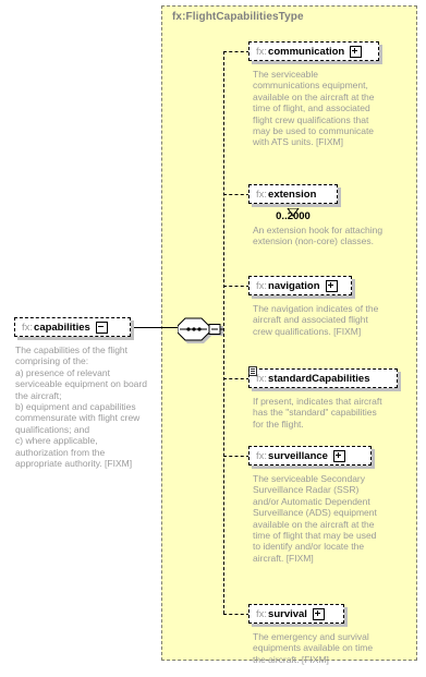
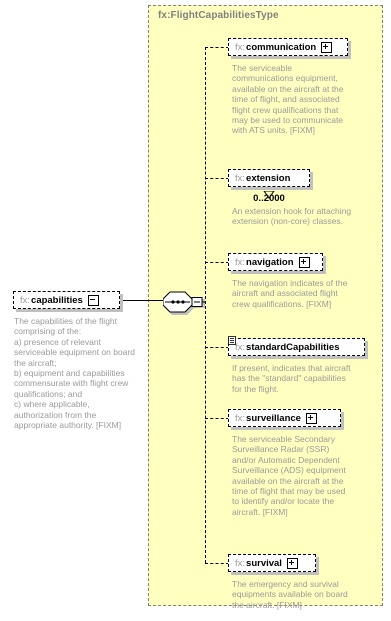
  fx:FlightCapabilitiesType
  fx:
  capabilities
  The capabilities of the flight comprising of the:
  a) presence of relevant serviceable equipment on board the aircraft;
  b) equipment and capabilities commensurate with flight crew qualifications; and
  c) where applicable, authorization from the appropriate authority. [FIXM]
  fx:
  communication
  The serviceable communications equipment, available on the aircraft at the time of flight, and associated flight crew qualifications that may be used to communicate with ATS units. [FIXM]
  fx:
  extension
  0..2000
  An extension hook for attaching extension (non-core) classes.
  fx:
  navigation
  The navigation indicates of the aircraft and associated flight crew qualifications. [FIXM]
  fx:
  standardCapabilities
  If present, indicates that aircraft has the "standard" capabilities for the flight.
  fx:
  surveillance
  The serviceable Secondary Surveillance Radar (SSR) and/or Automatic Dependent Surveillance (ADS) equipment available on the aircraft at the time of flight that may be used to identify and/or locate the aircraft. [FIXM]
  fx:
  survival
- The emergency and survival equipments available on time the aircraft. [FIXM]
+ The emergency and survival equipments available on board the aircraft. [FIXM]
